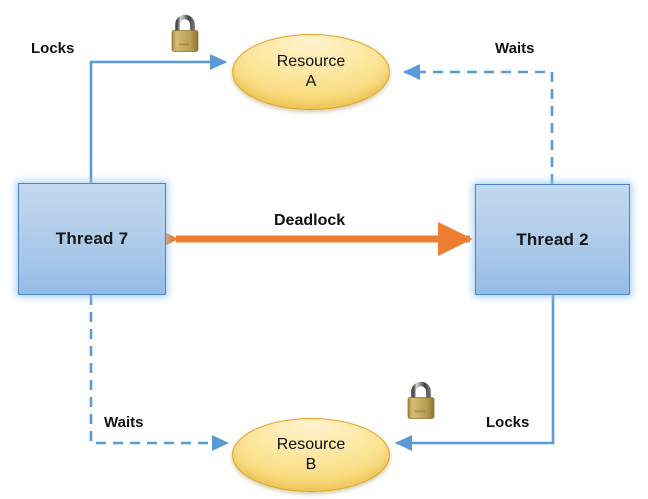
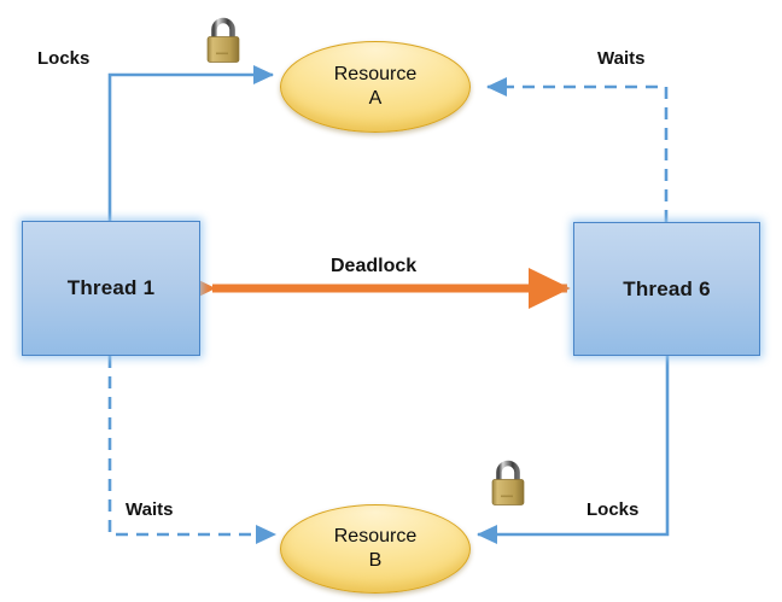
- Thread 7
+ Thread 1
- Thread 2
+ Thread 6
  Resource
  A
  Resource
  B
  Locks
  Waits
  Waits
  Locks
  Deadlock
